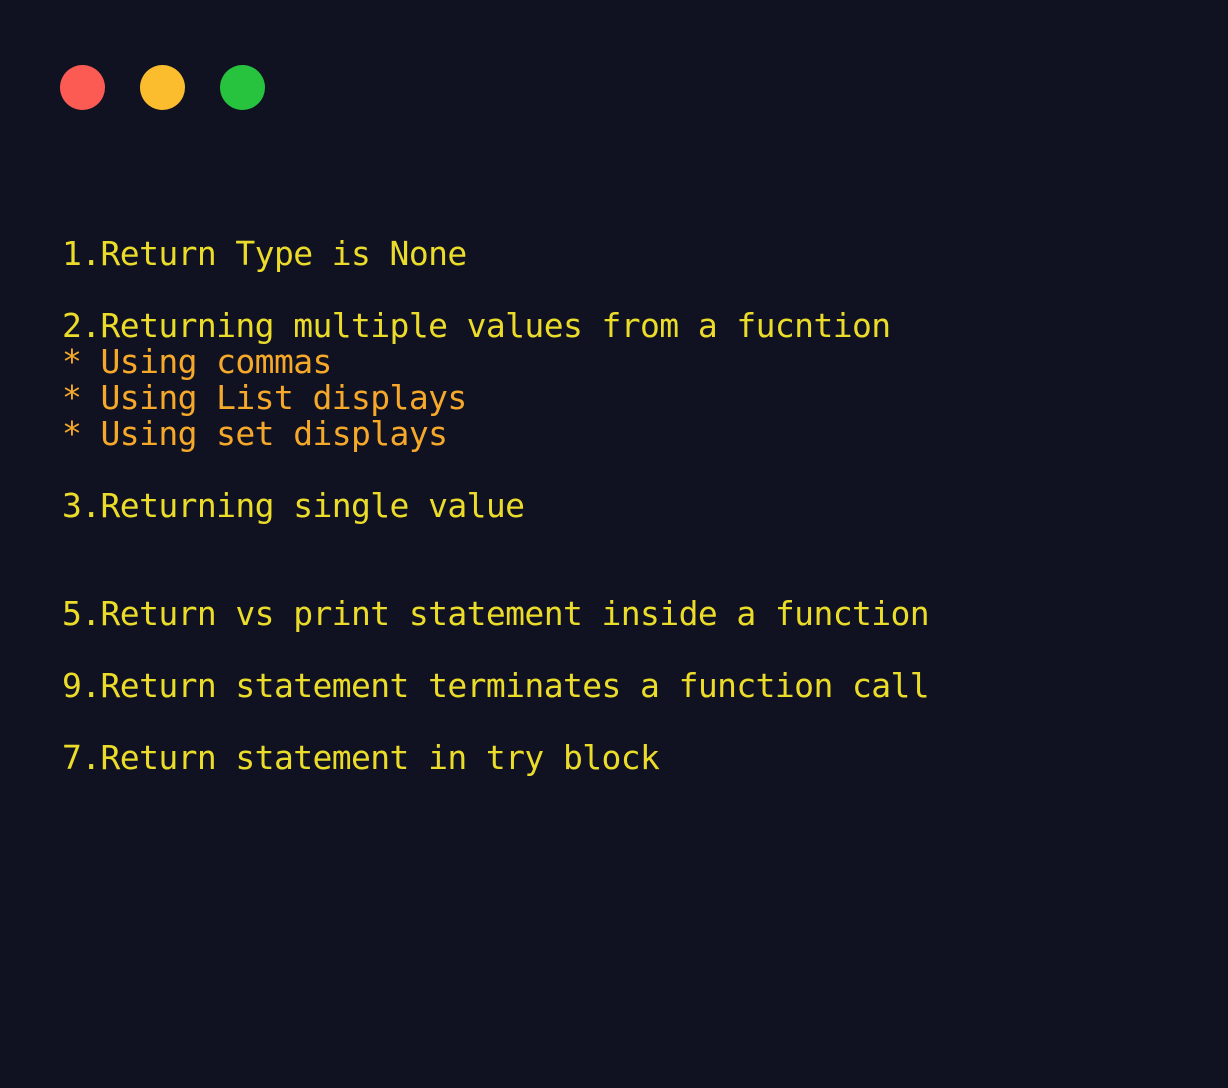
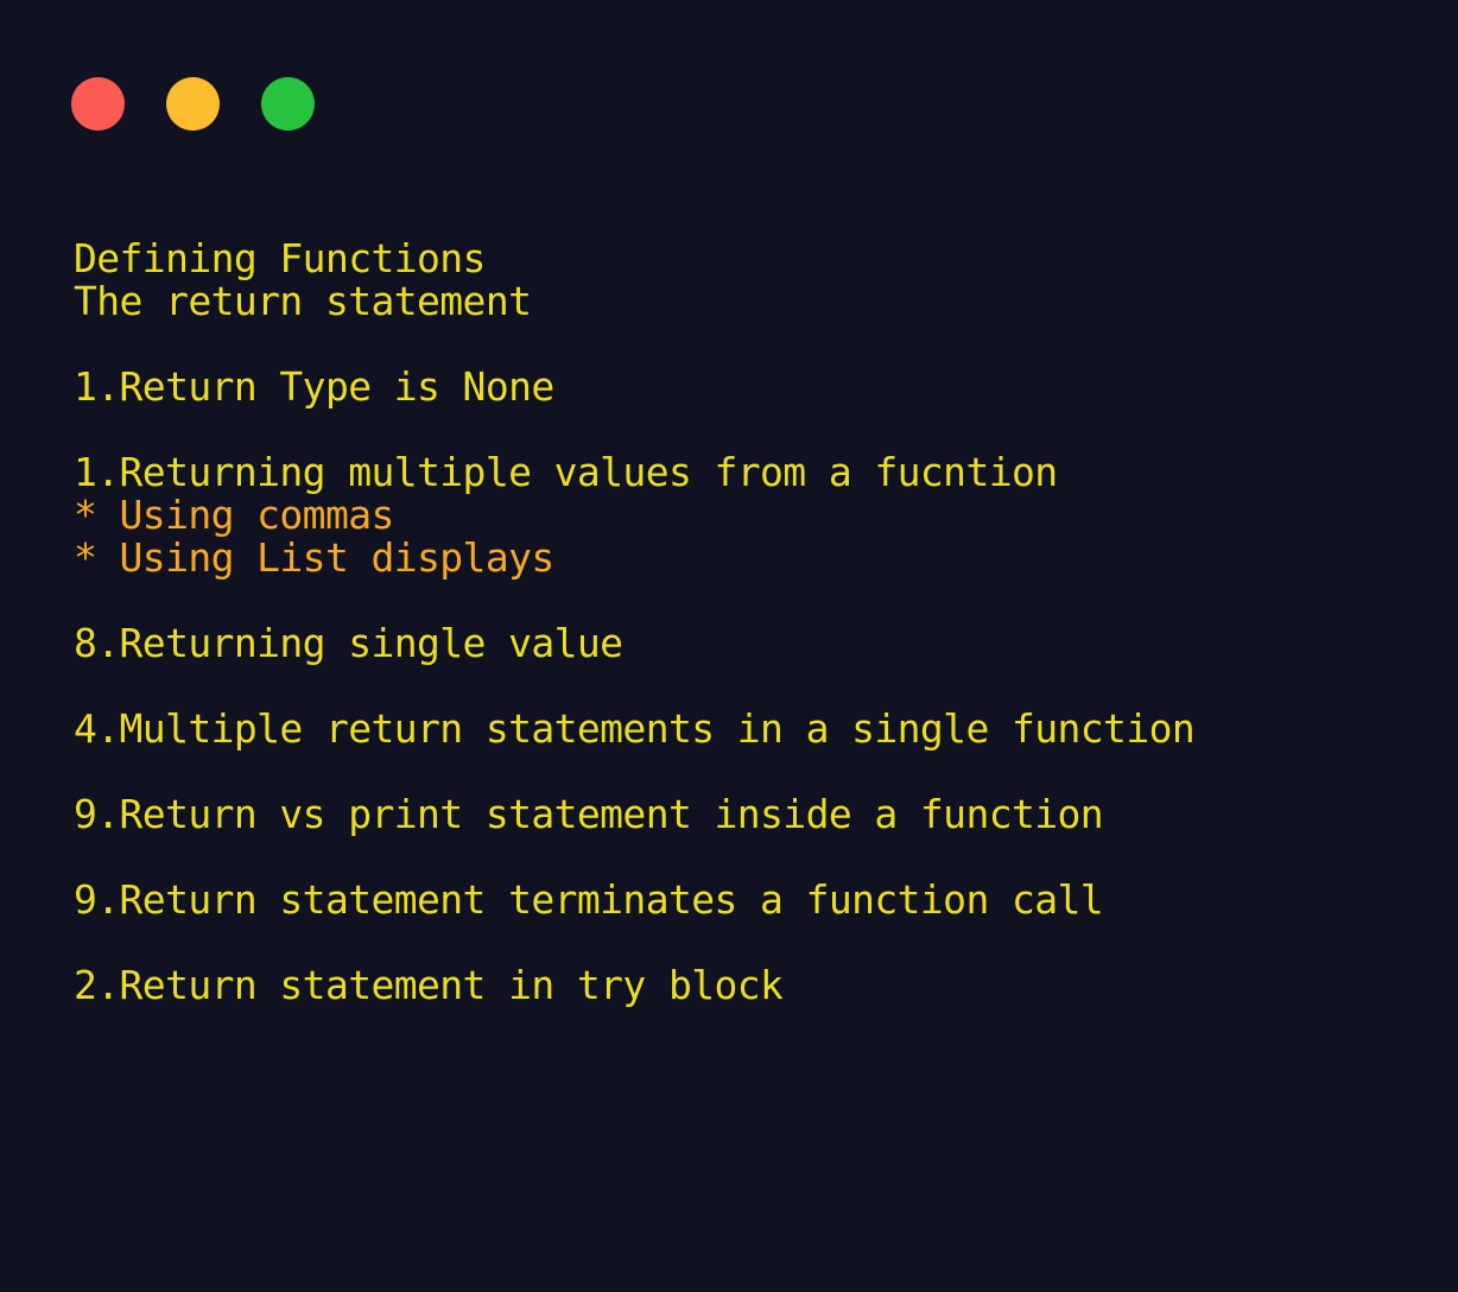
+ Defining Functions
+ The return statement
  1.Return Type is None
- 2.Returning multiple values from a fucntion
+ 1.Returning multiple values from a fucntion
  * Using commas
  * Using List displays
- * Using set displays
- 3.Returning single value
+ 8.Returning single value
+ 4.Multiple return statements in a single function
- 5.Return vs print statement inside a function
+ 9.Return vs print statement inside a function
  9.Return statement terminates a function call
- 7.Return statement in try block
+ 2.Return statement in try block
